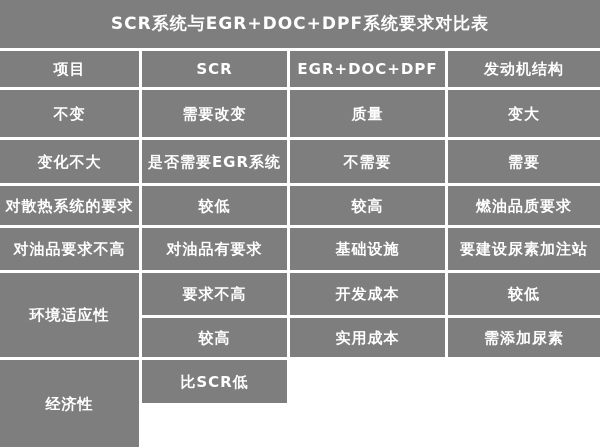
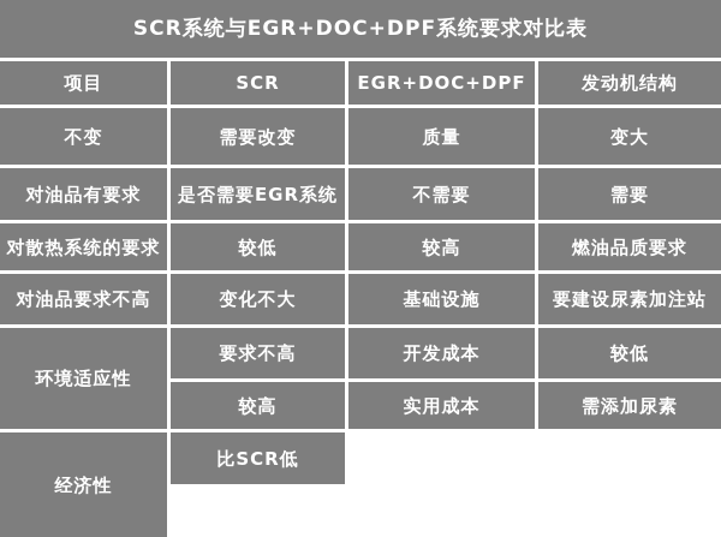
  SCR系统与EGR+DOC+DPF系统要求对比表
  环境适应性
  经济性
  项目
  SCR
  EGR+DOC+DPF
  发动机结构
  不变
  需要改变
  质量
  变大
- 变化不大
+ 对油品有要求
  是否需要EGR系统
  不需要
  需要
  对散热系统的要求
  较低
  较高
  燃油品质要求
  对油品要求不高
- 对油品有要求
+ 变化不大
  基础设施
  要建设尿素加注站
  要求不高
  开发成本
  较低
  较高
  实用成本
  需添加尿素
  比SCR低
